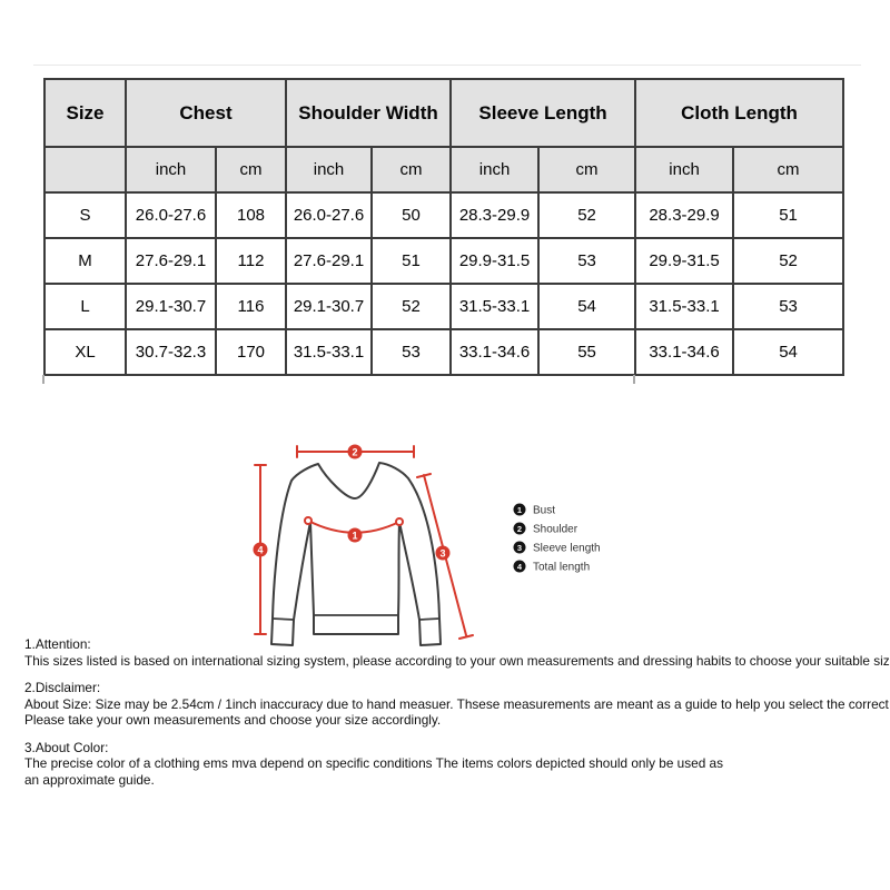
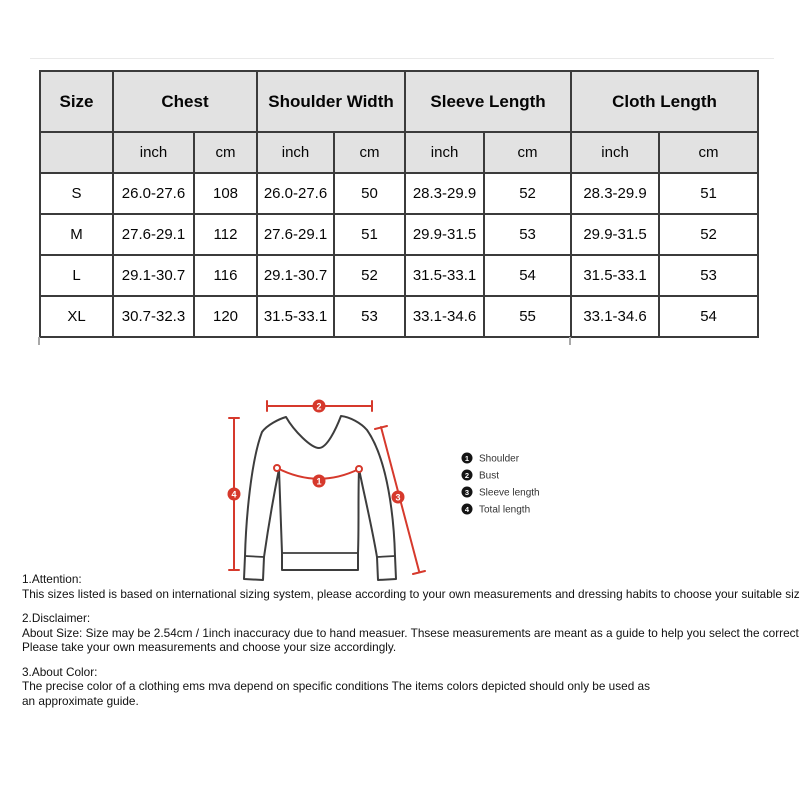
  Size	Chest	Shoulder Width	Sleeve Length	Cloth Length
  	inch	cm	inch	cm	inch	cm	inch	cm
  S	26.0-27.6	108	26.0-27.6	50	28.3-29.9	52	28.3-29.9	51
  M	27.6-29.1	112	27.6-29.1	51	29.9-31.5	53	29.9-31.5	52
  L	29.1-30.7	116	29.1-30.7	52	31.5-33.1	54	31.5-33.1	53
- XL	30.7-32.3	170	31.5-33.1	53	33.1-34.6	55	33.1-34.6	54
+ XL	30.7-32.3	120	31.5-33.1	53	33.1-34.6	55	33.1-34.6	54
  2
  4
  3
  1
  1
- Bust
+ Shoulder
  2
- Shoulder
+ Bust
  3
  Sleeve length
  4
  Total length
  1.Attention:
  This sizes listed is based on international sizing system, please according to your own measurements and dressing habits to choose your suitable siz
  2.Disclaimer:
  About Size: Size may be 2.54cm / 1inch inaccuracy due to hand measuer. Thsese measurements are meant as a guide to help you select the correct
  Please take your own measurements and choose your size accordingly.
  3.About Color:
  The precise color of a clothing ems mva depend on specific conditions The items colors depicted should only be used as
  an approximate guide.
